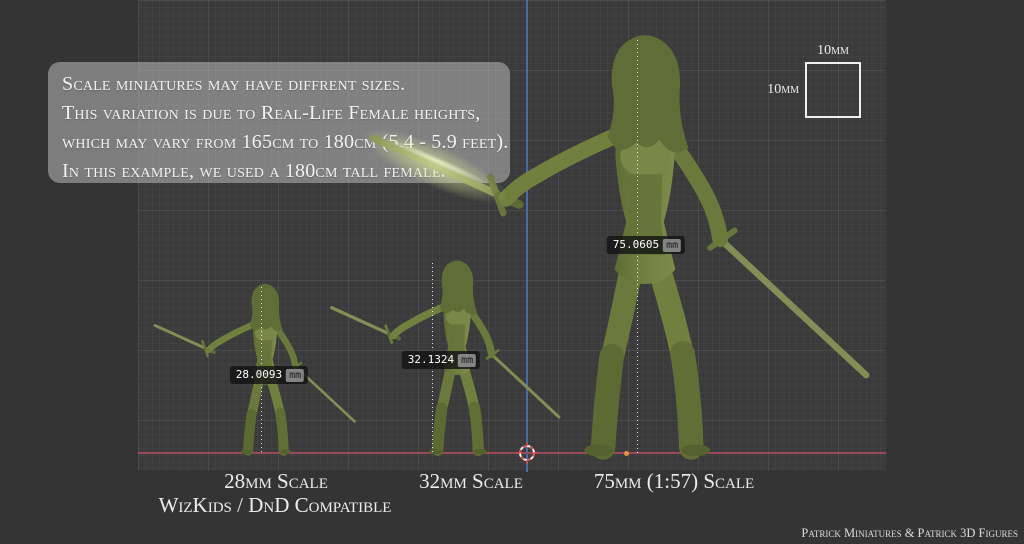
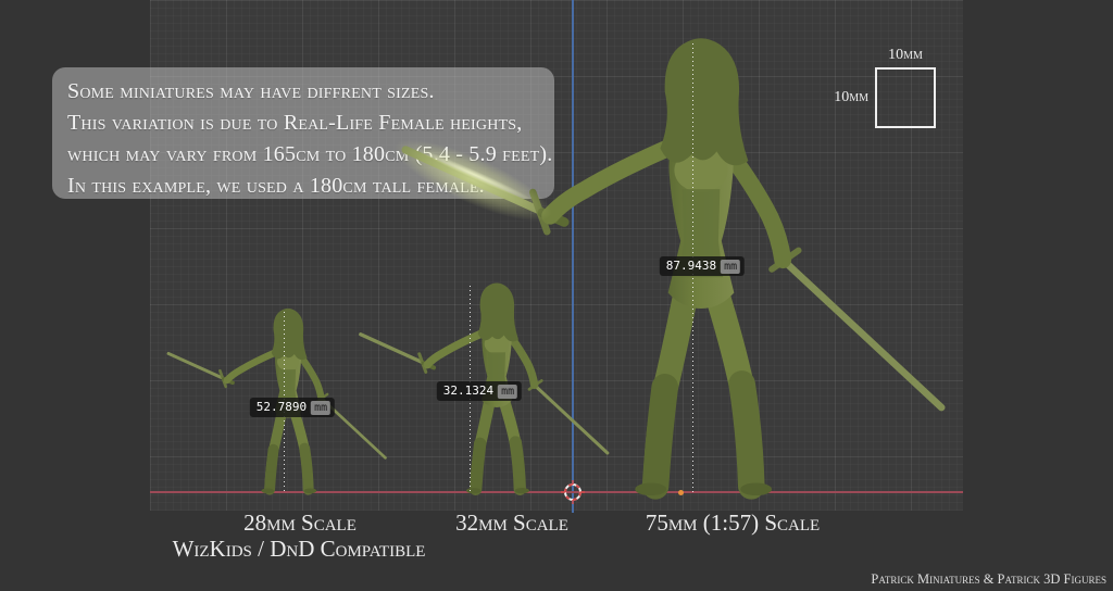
- Scale miniatures may have diffrent sizes.
+ Some miniatures may have diffrent sizes.
  This variation is due to Real-Lifele heights,
  In this example, we used a 180cm tall
- 28.0093 mm
+ 52.7890 mm
  32.1324 mm
- 75.0605 mm
+ 87.9438 mm
  10mm
  10mm
  28mm Scale
  WizKids / DnD Compatible
  32mm Scale
  75mm (1:57) Scale
  Patrick Miniatures & Patrick 3D Figures
